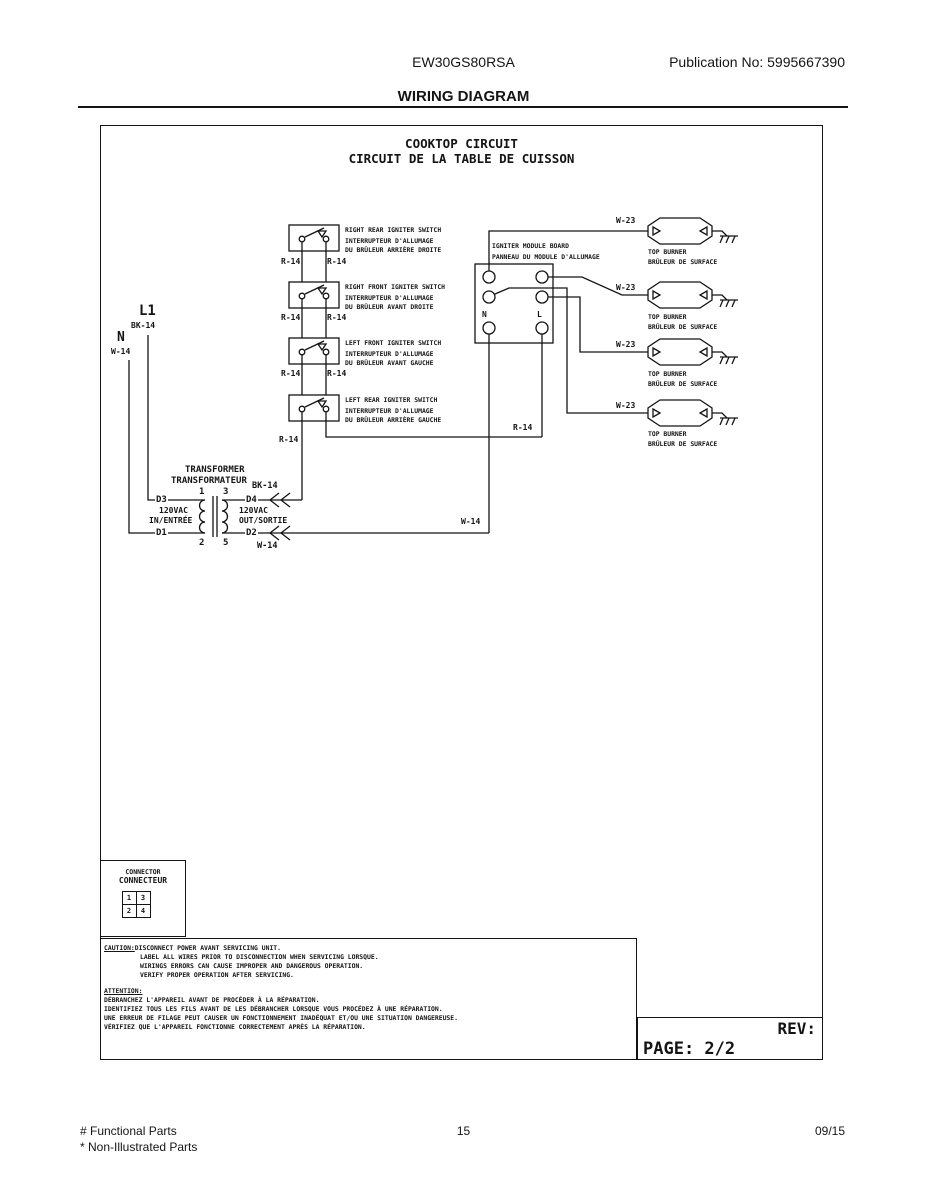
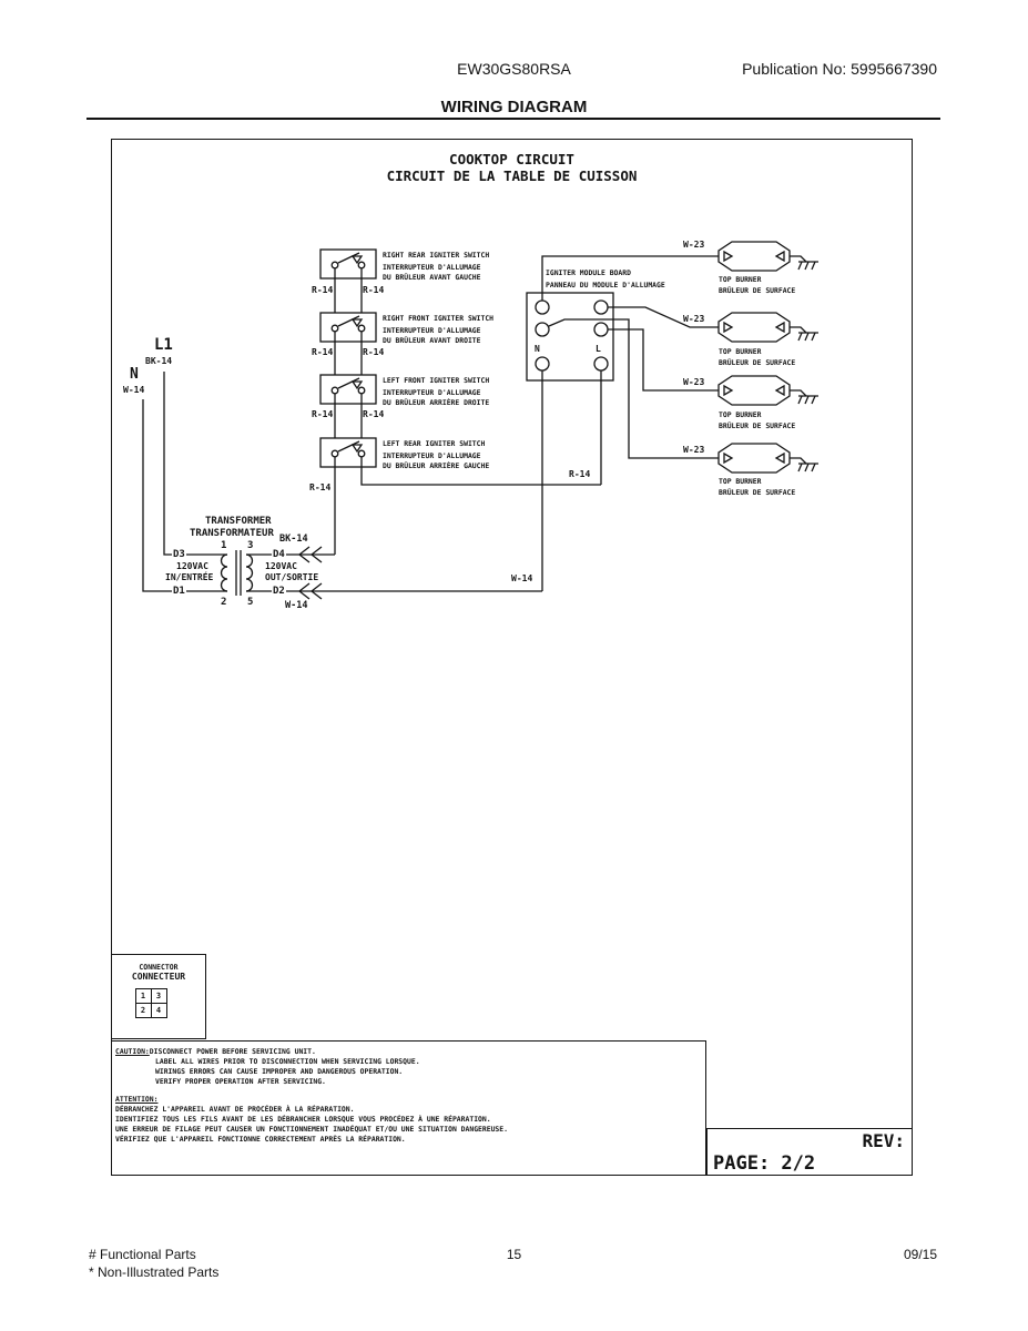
  EW30GS80RSA
  Publication No: 5995667390
  WIRING DIAGRAM
  COOKTOP CIRCUIT
  CIRCUIT DE LA TABLE DE CUISSON
  L1
  BK-14
  N
  W-14
  RIGHT REAR IGNITER SWITCH
  INTERRUPTEUR D'ALLUMAGE
- DU BRÛLEUR ARRIÈRE DROITE
+ DU BRÛLEUR AVANT GAUCHE
  RIGHT FRONT IGNITER SWITCH
  INTERRUPTEUR D'ALLUMAGE
  DU BRÛLEUR AVANT DROITE
  LEFT FRONT IGNITER SWITCH
  INTERRUPTEUR D'ALLUMAGE
- DU BRÛLEUR AVANT GAUCHE
+ DU BRÛLEUR ARRIÈRE DROITE
  LEFT REAR IGNITER SWITCH
  INTERRUPTEUR D'ALLUMAGE
  DU BRÛLEUR ARRIÈRE GAUCHE
  R-14
  R-14
  R-14
  R-14
  R-14
  R-14
  R-14
  R-14
  IGNITER MODULE BOARD
  PANNEAU DU MODULE D'ALLUMAGE
  N
  L
  W-23
  W-23
  W-23
  W-23
  TOP BURNER
  BRÛLEUR DE SURFACE
  TOP BURNER
  BRÛLEUR DE SURFACE
  TOP BURNER
  BRÛLEUR DE SURFACE
  TOP BURNER
  BRÛLEUR DE SURFACE
  TRANSFORMER
  TRANSFORMATEUR
  BK-14
  1
  3
  D3
  D4
  120VAC
  IN/ENTRÉE
  120VAC
  OUT/SORTIE
  D1
  D2
  2
  5
  W-14
  W-14
  CONNECTOR
  CONNECTEUR
  1
  3
  2
  4
- CAUTION:DISCONNECT POWER AVANT SERVICING UNIT.
+ CAUTION:DISCONNECT POWER BEFORE SERVICING UNIT.
  LABEL ALL WIRES PRIOR TO DISCONNECTION WHEN SERVICING LORSQUE.
  WIRINGS ERRORS CAN CAUSE IMPROPER AND DANGEROUS OPERATION.
  VERIFY PROPER OPERATION AFTER SERVICING.
  ATTENTION:
  DÉBRANCHEZ L'APPAREIL AVANT DE PROCÉDER À LA RÉPARATION.
  IDENTIFIEZ TOUS LES FILS AVANT DE LES DÉBRANCHER LORSQUE VOUS PROCÉDEZ À UNE RÉPARATION.
  UNE ERREUR DE FILAGE PEUT CAUSER UN FONCTIONNEMENT INADÉQUAT ET/OU UNE SITUATION DANGEREUSE.
  VÉRIFIEZ QUE L'APPAREIL FONCTIONNE CORRECTEMENT APRÈS LA RÉPARATION.
  REV:
  PAGE: 2/2
  # Functional Parts
  * Non-Illustrated Parts
  15
  09/15
